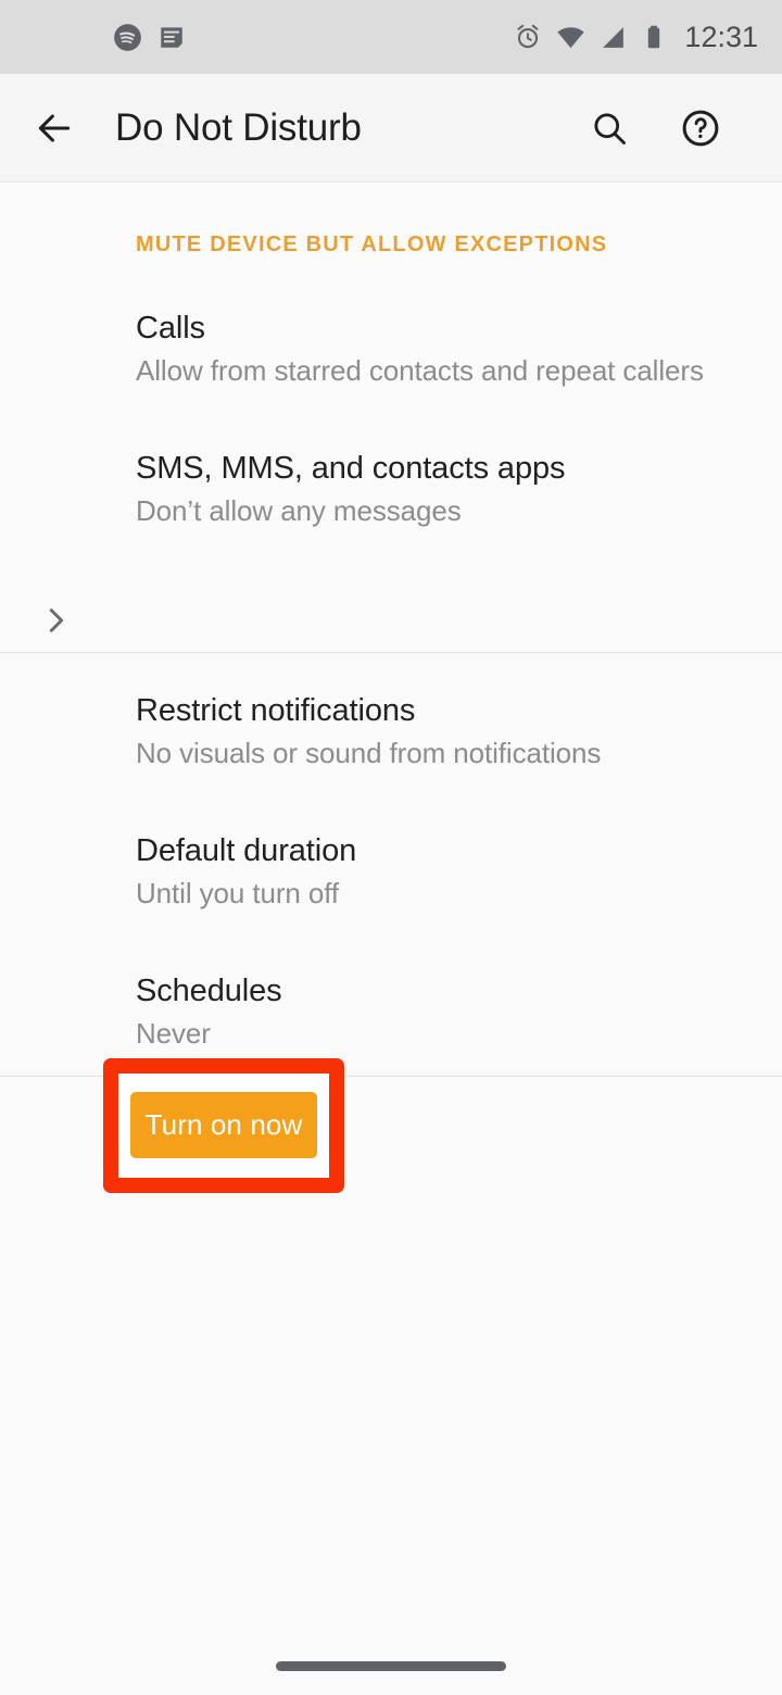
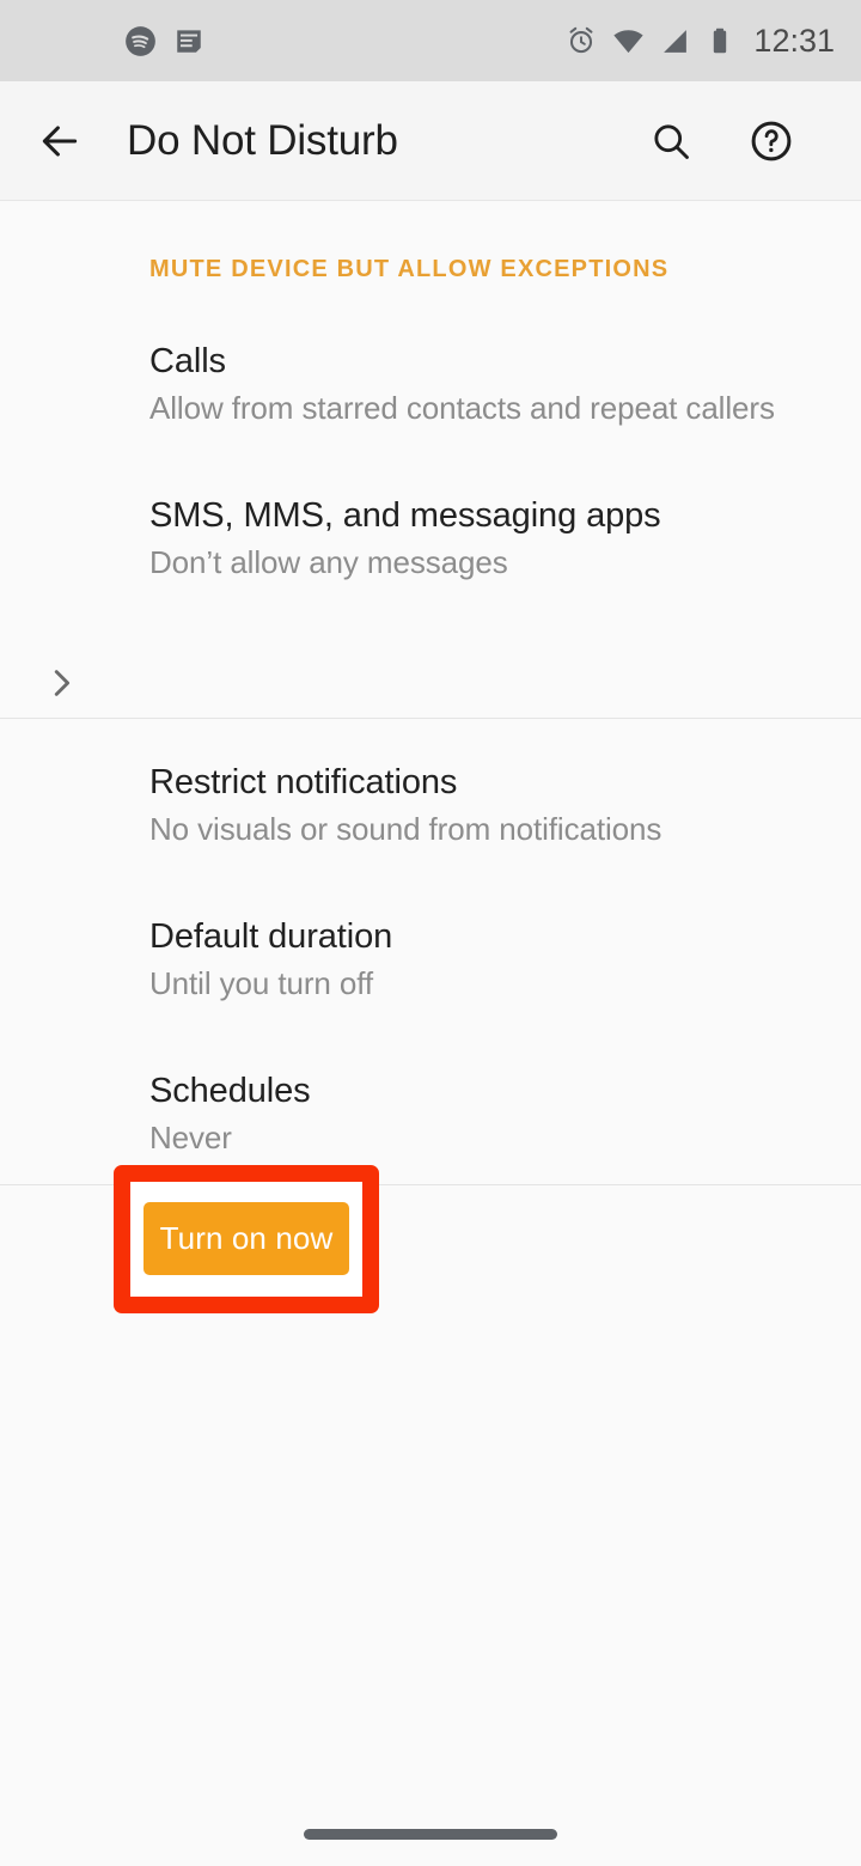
  12:31
  Do Not Disturb
  MUTE DEVICE BUT ALLOW EXCEPTIONS
  Calls
  Allow from starred contacts and repeat callers
- SMS, MMS, and contacts apps
+ SMS, MMS, and messaging apps
  Don’t allow any messages
  Restrict notifications
  No visuals or sound from notifications
  Default duration
  Until you turn off
  Schedules
  Never
  Turn on now
